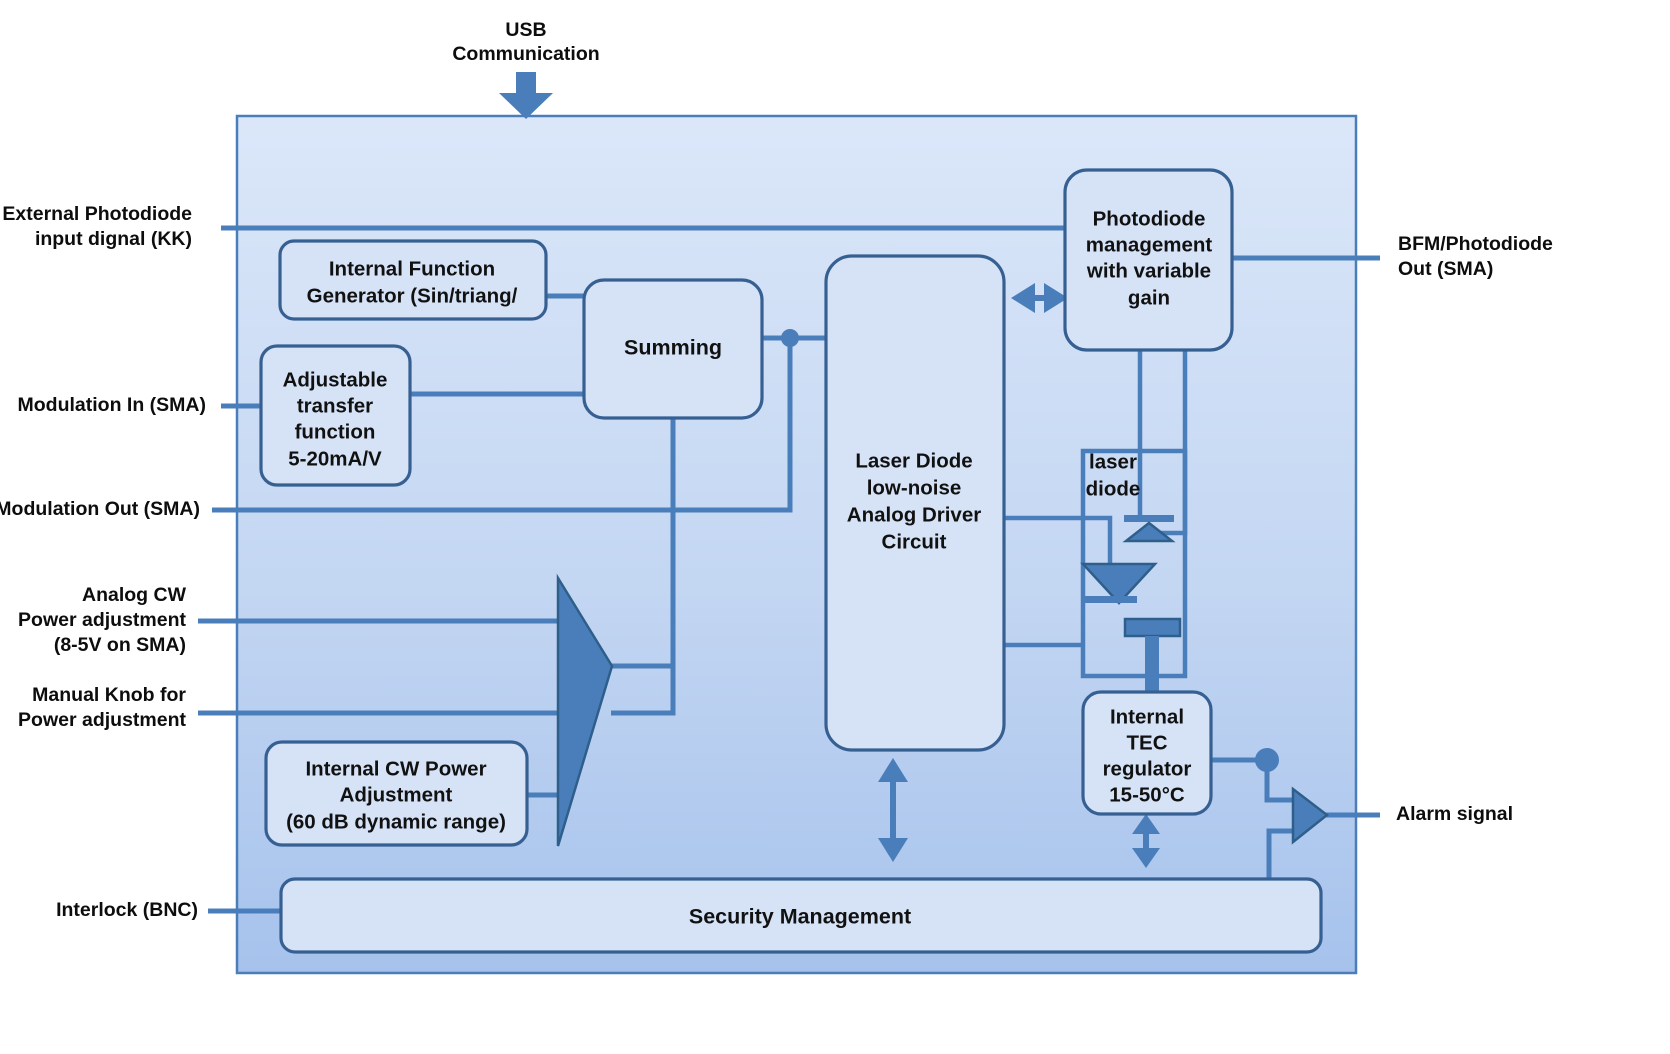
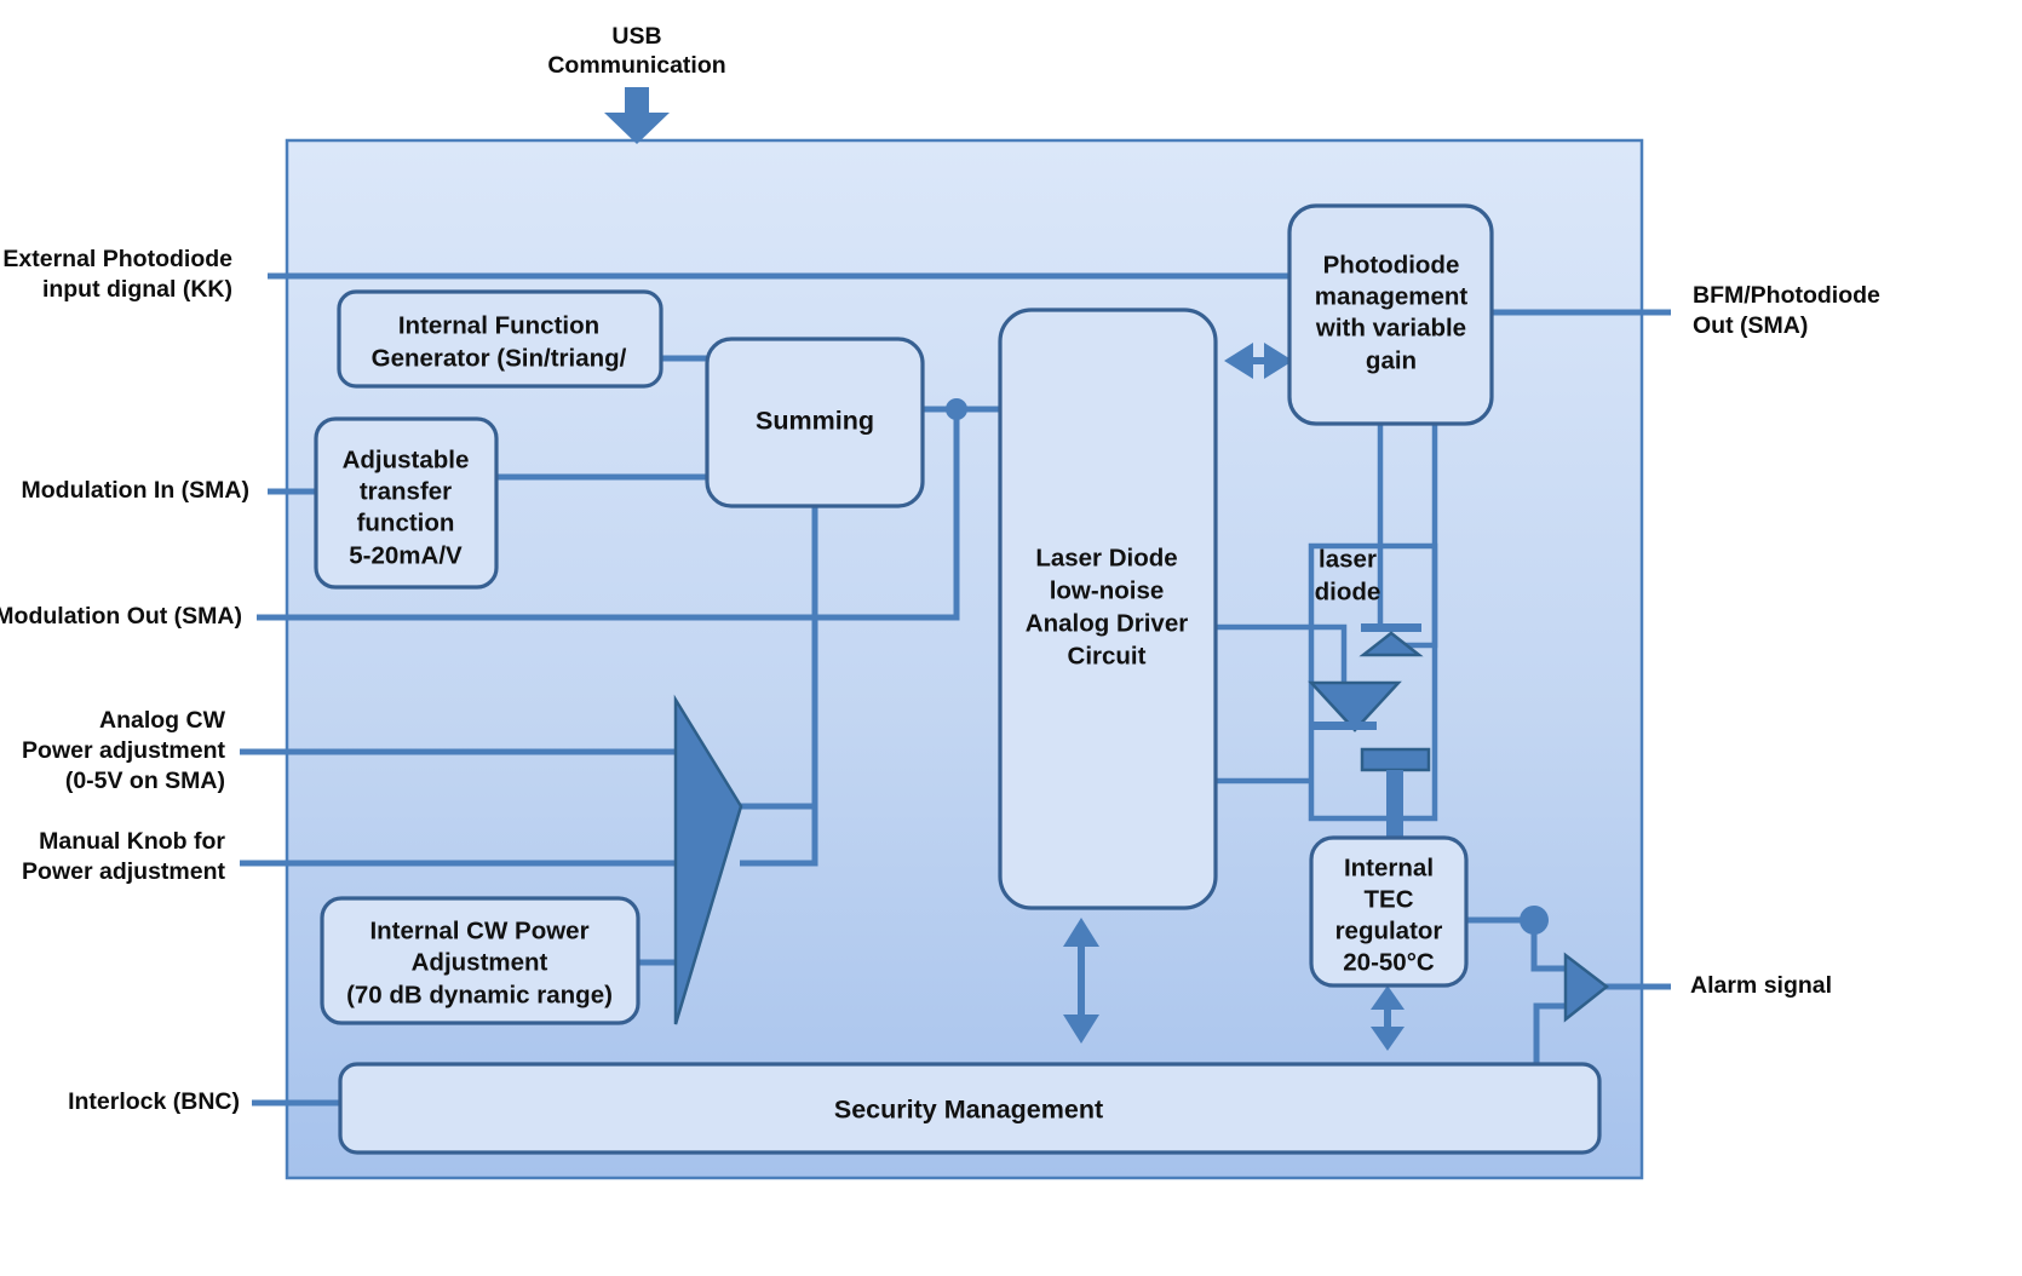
  USB
  Communication
  External Photodiode
  input dignal (KK)
  Modulation In (SMA)
  Modulation Out (SMA)
  Analog CW
  Power adjustment
- (8-5V on SMA)
+ (0-5V on SMA)
  Manual Knob for
  Power adjustment
  Interlock (BNC)
  BFM/Photodiode
  Out (SMA)
  Alarm signal
  Internal Function
  Generator (Sin/triang/
  Summing
  Adjustable
  transfer
  function
  5-20mA/V
  Internal CW Power
  Adjustment
- (60 dB dynamic range)
+ (70 dB dynamic range)
  Laser Diode
  low-noise
  Analog Driver
  Circuit
  Photodiode
  management
  with variable
  gain
  laser
  diode
  Internal
  TEC
  regulator
- 15-50°C
+ 20-50°C
  Security Management
